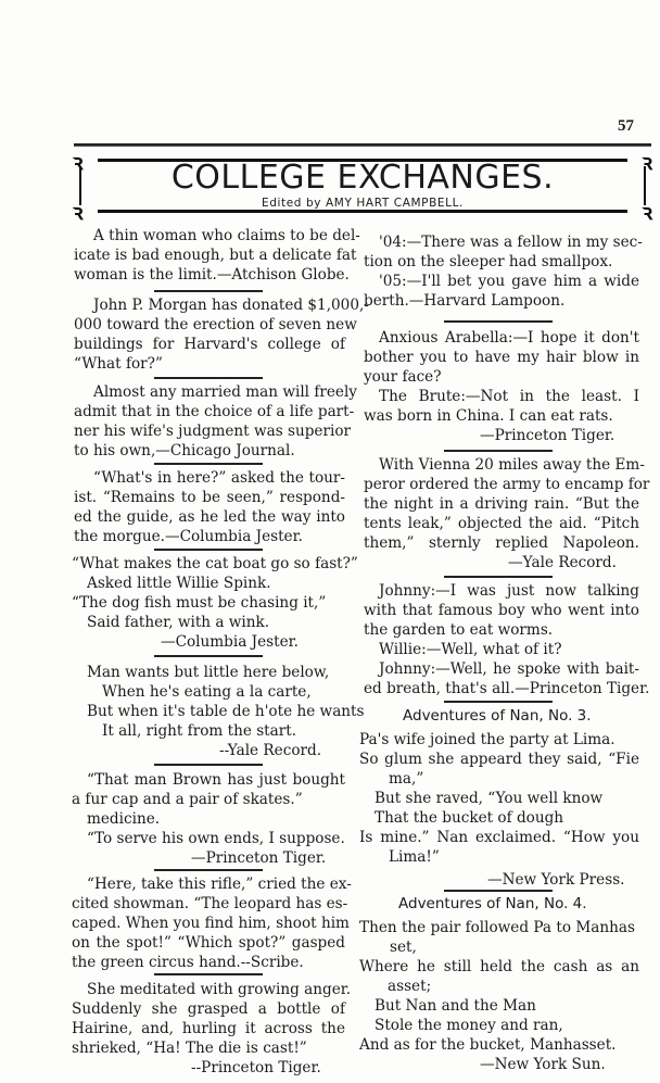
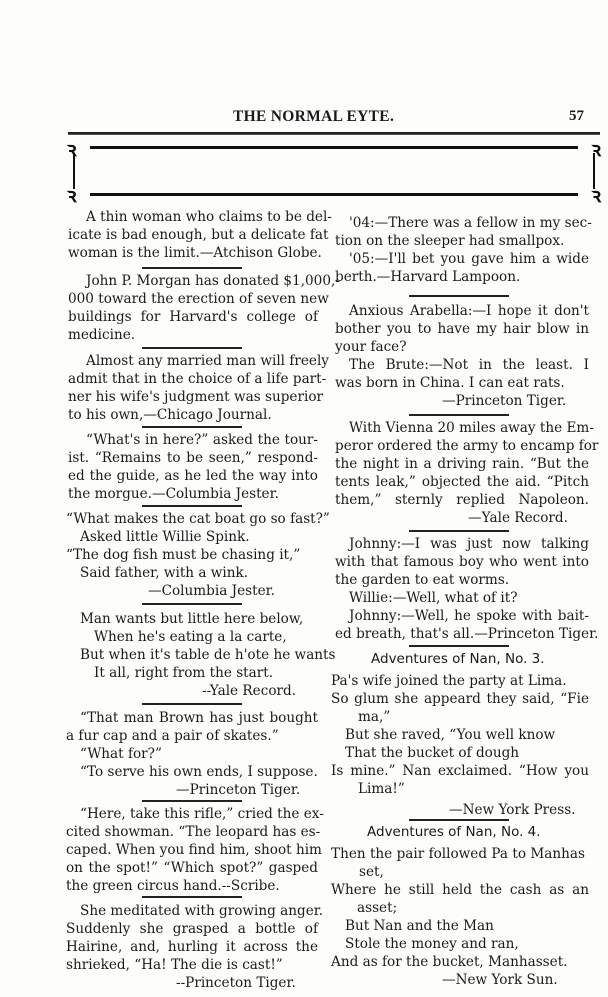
+ THE NORMAL EYTE.
  57
  ꝛ
  ꝛ
  ꝛ
  ꝛ
- COLLEGE EXCHANGES.
- Edited by AMY HART CAMPBELL.
  A thin woman who claims to be del-
  icate is bad enough, but a delicate fat
  woman is the limit.—Atchison Globe.
  John P. Morgan has donated $1,000,
  000 toward the erection of seven new
  buildings for Harvard's college of
- “What for?”
+ medicine.
  Almost any married man will freely
  admit that in the choice of a life part-
  ner his wife's judgment was superior
  to his own,—Chicago Journal.
  “What's in here?” asked the tour-
  ist. “Remains to be seen,” respond-
  ed the guide, as he led the way into
  the morgue.—Columbia Jester.
  “What makes the cat boat go so fast?”
  Asked little Willie Spink.
  “The dog fish must be chasing it,”
  Said father, with a wink.
  —Columbia Jester.
  Man wants but little here below,
  When he's eating a la carte,
  But when it's table de h'ote he wants
  It all, right from the start.
  --Yale Record.
  “That man Brown has just bought
  a fur cap and a pair of skates.”
- medicine.
+ “What for?”
  “To serve his own ends, I suppose.
  —Princeton Tiger.
  “Here, take this rifle,” cried the ex-
  cited showman. “The leopard has es-
  caped. When you find him, shoot him
  on the spot!” “Which spot?” gasped
  the green circus hand.--Scribe.
  She meditated with growing anger.
  Suddenly she grasped a bottle of
  Hairine, and, hurling it across the
  shrieked, “Ha! The die is cast!”
  --Princeton Tiger.
  '04:—There was a fellow in my sec-
  tion on the sleeper had smallpox.
  '05:—I'll bet you gave him a wide
  berth.—Harvard Lampoon.
  Anxious Arabella:—I hope it don't
  bother you to have my hair blow in
  your face?
  The Brute:—Not in the least. I
  was born in China. I can eat rats.
  —Princeton Tiger.
  With Vienna 20 miles away the Em-
  peror ordered the army to encamp for
  the night in a driving rain. “But the
  tents leak,” objected the aid. “Pitch
  them,” sternly replied Napoleon.
  —Yale Record.
  Johnny:—I was just now talking
  with that famous boy who went into
  the garden to eat worms.
  Willie:—Well, what of it?
  Johnny:—Well, he spoke with bait-
  ed breath, that's all.—Princeton Tiger.
  Adventures of Nan, No. 3.
  Pa's wife joined the party at Lima.
  So glum she appeard they said, “Fie
  ma,”
  But she raved, “You well know
  That the bucket of dough
  Is mine.” Nan exclaimed. “How you
  Lima!”
  —New York Press.
  Adventures of Nan, No. 4.
  Then the pair followed Pa to Manhas
  set,
  Where he still held the cash as an
  asset;
  But Nan and the Man
  Stole the money and ran,
  And as for the bucket, Manhasset.
  —New York Sun.
